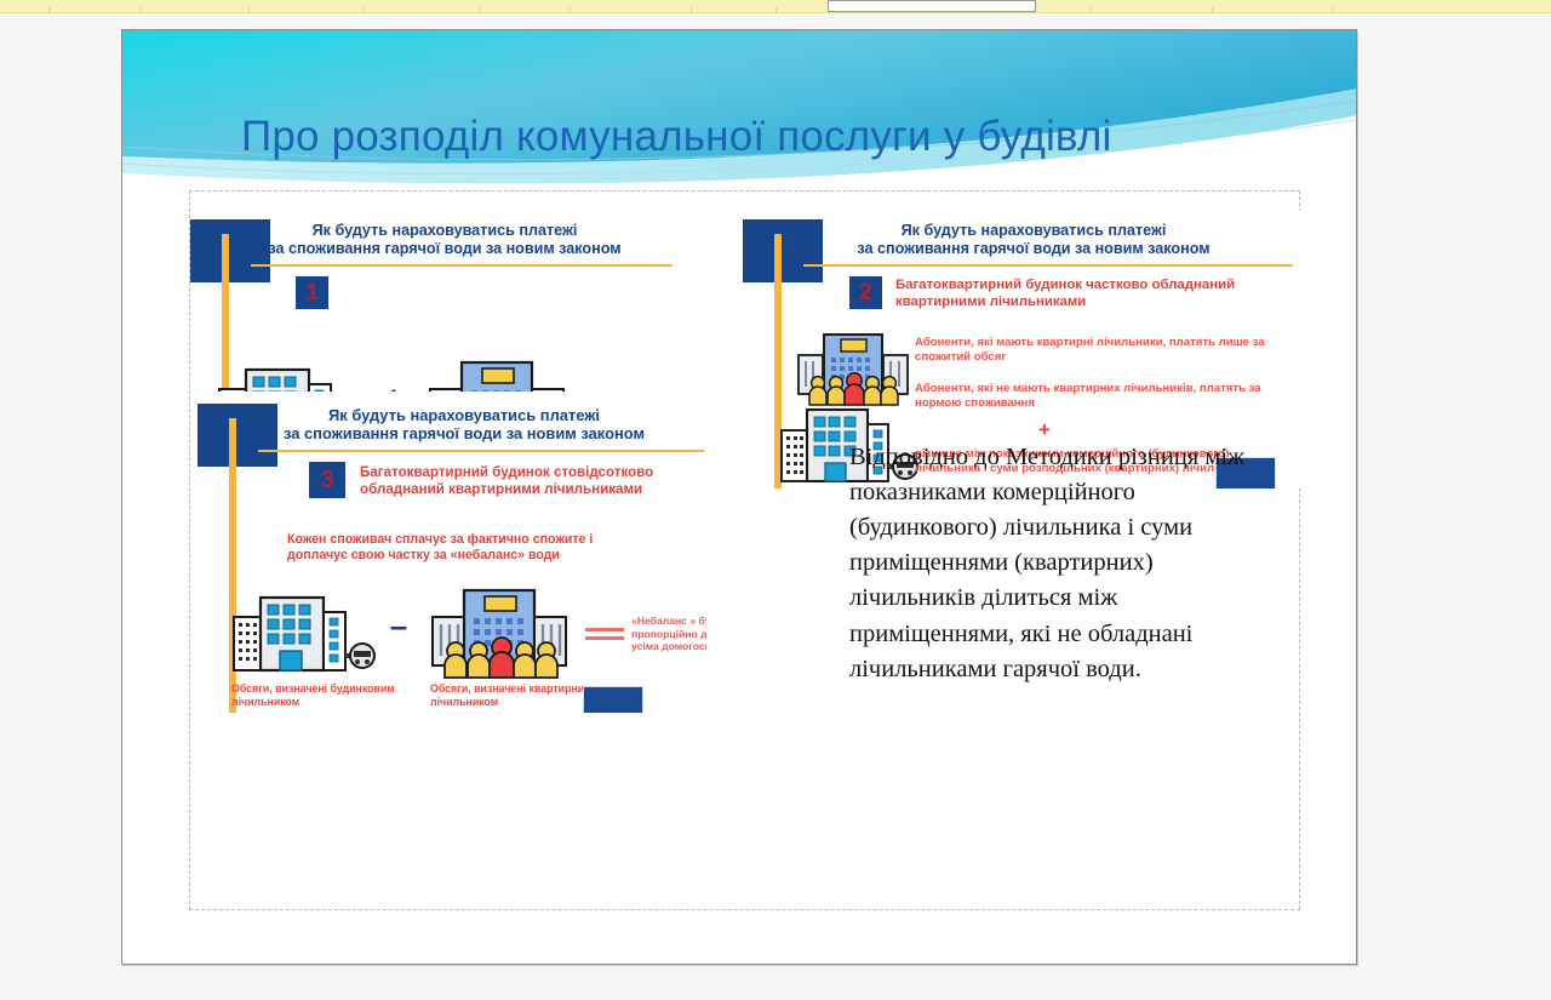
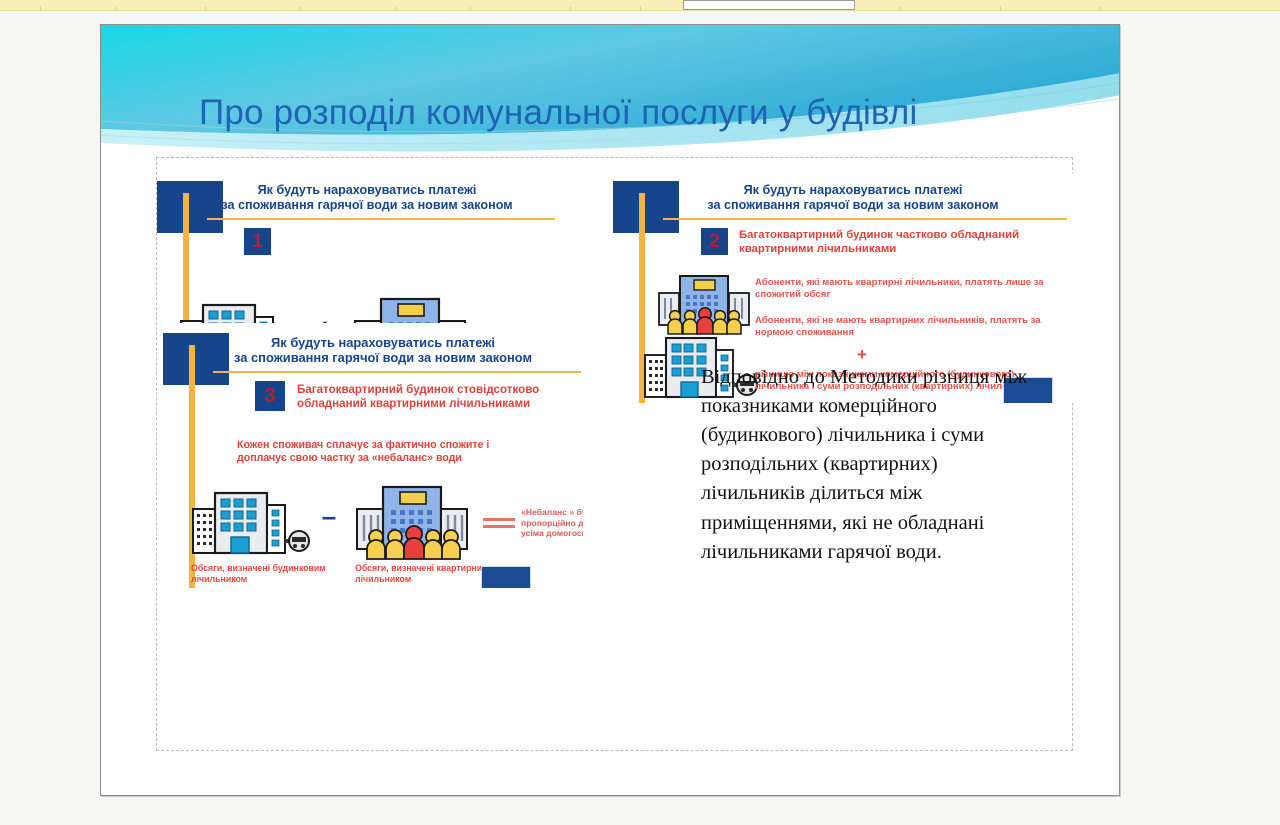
  Про розподіл комунальної послуги у будівлі
  Як будуть нараховуватись платежі
  за споживання гарячої води за новим законом
  1
  Як будуть нараховуватись платежі
  за споживання гарячої води за новим законом
  2
  Багатоквартирний будинок частково обладнаний квартирними лічильниками
  Абоненти, які мають квартирні лічильники, платять лише за спожитий обсяг
  Абоненти, які не мають квартирних лічильників, платять за нормою споживання
  +
  різницю між показниками комерційного (будинкового) лічильника і суми розподільних (квартирних) лічил
  Як будуть нараховуватись платежі
  за споживання гарячої води за новим законом
  3
  Багатоквартирний будинок стовідсотково обладнаний квартирними лічильниками
  Кожен споживач сплачує за фактично спожите і доплачує свою частку за «небаланс» води
  Обсяги, визначені будинковим лічильником
  –
  Обсяги, визначені квартирни лічильником
- Відповідно до Методики різниця між показниками комерційного (будинкового) лічильника і суми приміщеннями (квартирних) лічильників ділиться між приміщеннями, які не обладнані лічильниками гарячої води.
+ Відповідно до Методики різниця між показниками комерційного (будинкового) лічильника і суми розподільних (квартирних) лічильників ділиться між приміщеннями, які не обладнані лічильниками гарячої води.
